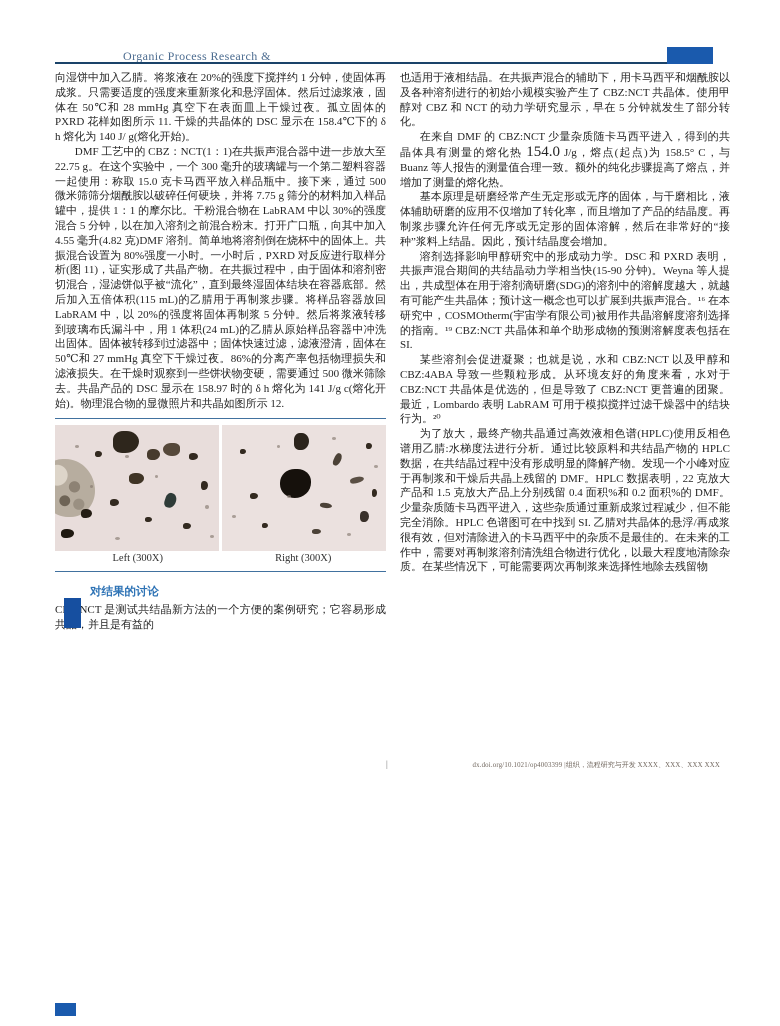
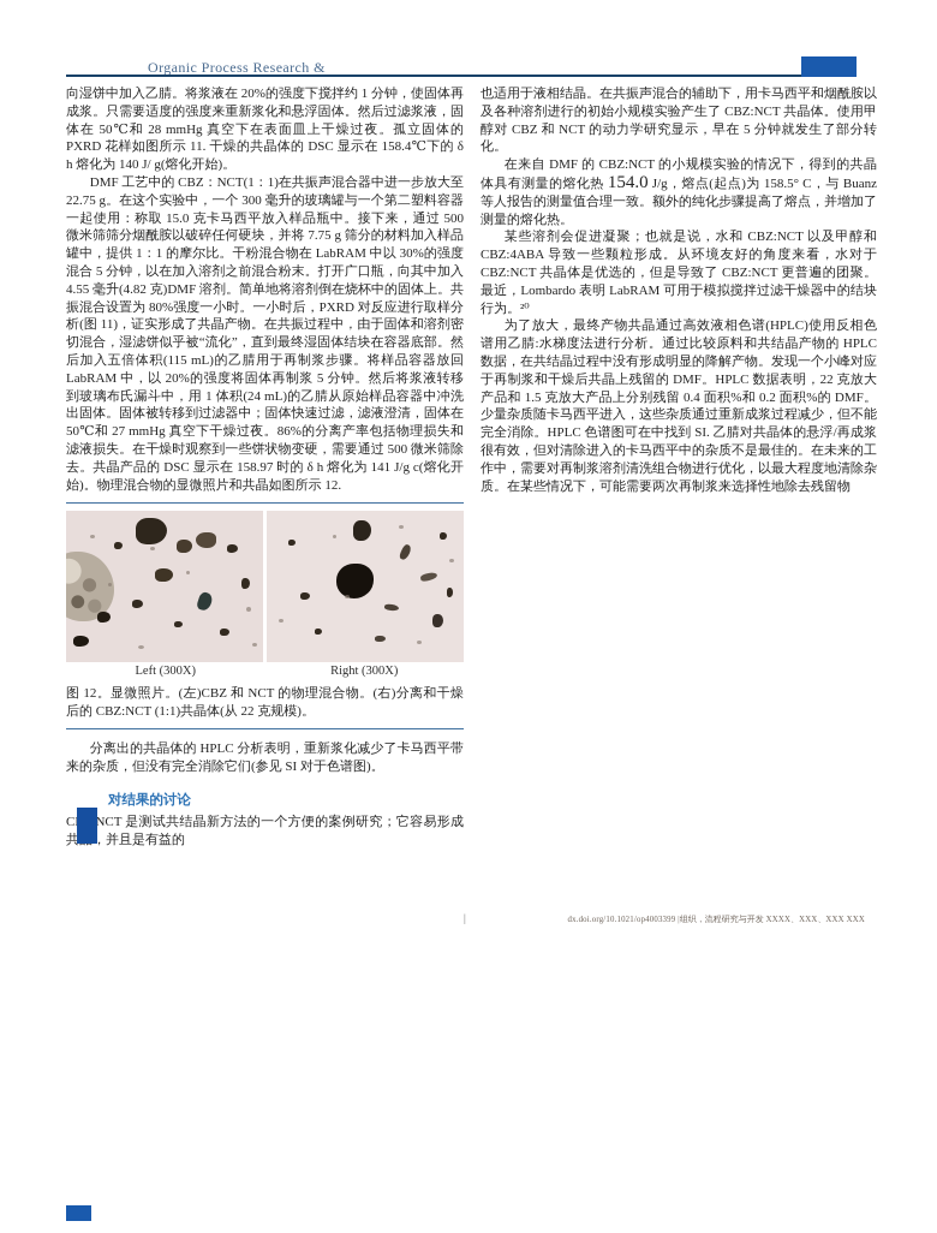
  Organic Process Research &
  向湿饼中加入乙腈。将浆液在 20%的强度下搅拌约 1 分钟，使固体再成浆。只需要适度的强度来重新浆化和悬浮固体。然后过滤浆液，固体在 50℃和 28 mmHg 真空下在表面皿上干燥过夜。孤立固体的 PXRD 花样如图所示 11. 干燥的共晶体的 DSC 显示在 158.4℃下的 δ h 熔化为 140 J/ g(熔化开始)。
  DMF 工艺中的 CBZ：NCT(1：1)在共振声混合器中进一步放大至 22.75 g。在这个实验中，一个 300 毫升的玻璃罐与一个第二塑料容器一起使用：称取 15.0 克卡马西平放入样品瓶中。接下来，通过 500 微米筛筛分烟酰胺以破碎任何硬块，并将 7.75 g 筛分的材料加入样品罐中，提供 1：1 的摩尔比。干粉混合物在 LabRAM 中以 30%的强度混合 5 分钟，以在加入溶剂之前混合粉末。打开广口瓶，向其中加入 4.55 毫升(4.82 克)DMF 溶剂。简单地将溶剂倒在烧杯中的固体上。共振混合设置为 80%强度一小时。一小时后，PXRD 对反应进行取样分析(图 11)，证实形成了共晶产物。在共振过程中，由于固体和溶剂密切混合，湿滤饼似乎被“流化”，直到最终湿固体结块在容器底部。然后加入五倍体积(115 mL)的乙腈用于再制浆步骤。将样品容器放回 LabRAM 中，以 20%的强度将固体再制浆 5 分钟。然后将浆液转移到玻璃布氏漏斗中，用 1 体积(24 mL)的乙腈从原始样品容器中冲洗出固体。固体被转移到过滤器中；固体快速过滤，滤液澄清，固体在 50℃和 27 mmHg 真空下干燥过夜。86%的分离产率包括物理损失和滤液损失。在干燥时观察到一些饼状物变硬，需要通过 500 微米筛除去。共晶产品的 DSC 显示在 158.97 时的 δ h 熔化为 141 J/g c(熔化开始)。物理混合物的显微照片和共晶如图所示 12.
  Left (300X)
  Right (300X)
+ 图 12。显微照片。(左)CBZ 和 NCT 的物理混合物。(右)分离和干燥后的 CBZ:NCT (1:1)共晶体(从 22 克规模)。
+ 分离出的共晶体的 HPLC 分析表明，重新浆化减少了卡马西平带来的杂质，但没有完全消除它们(参见 SI 对于色谱图)。
  对结果的讨论
  CNCT 是测试共结晶新方法的一个方便的案例研究；它容易形成共，并且是有益的
  也适用于液相结晶。在共振声混合的辅助下，用卡马西平和烟酰胺以及各种溶剂进行的初始小规模实验产生了 CBZ:NCT 共晶体。使用甲醇对 CBZ 和 NCT 的动力学研究显示，早在 5 分钟就发生了部分转化。
- 在来自 DMF 的 CBZ:NCT 少量杂质随卡马西平进入，得到的共晶体具有测量的熔化热 154.0 J/g，熔点(起点)为 158.5° C，与 Buanz 等人报告的测量值合理一致。额外的纯化步骤提高了熔点，并增加了测量的熔化热。
+ 在来自 DMF 的 CBZ:NCT 的小规模实验的情况下，得到的共晶体具有测量的熔化热 154.0 J/g，熔点(起点)为 158.5° C，与 Buanz 等人报告的测量值合理一致。额外的纯化步骤提高了熔点，并增加了测量的熔化热。
- 基本原理是研磨经常产生无定形或无序的固体，与干磨相比，液体辅助研磨的应用不仅增加了转化率，而且增加了产品的结晶度。再制浆步骤允许任何无序或无定形的固体溶解，然后在非常好的“接种”浆料上结晶。因此，预计结晶度会增加。
- 溶剂选择影响甲醇研究中的形成动力学。DSC 和 PXRD 表明，共振声混合期间的共结晶动力学相当快(15-90 分钟)。Weyna 等人提出，共成型体在用于溶剂滴研磨(SDG)的溶剂中的溶解度越大，就越有可能产生共晶体；预计这一概念也可以扩展到共振声混合。¹⁶ 在本研究中，COSMOtherm(宇宙学有限公司)被用作共晶溶解度溶剂选择的指南。¹⁹ CBZ:NCT 共晶体和单个助形成物的预测溶解度表包括在 SI.
  某些溶剂会促进凝聚；也就是说，水和 CBZ:NCT 以及甲醇和 CBZ:4ABA 导致一些颗粒形成。从环境友好的角度来看，水对于 CBZ:NCT 共晶体是优选的，但是导致了 CBZ:NCT 更普遍的团聚。最近，Lombardo 表明 LabRAM 可用于模拟搅拌过滤干燥器中的结块行为。²⁰
  为了放大，最终产物共晶通过高效液相色谱(HPLC)使用反相色谱用乙腈:水梯度法进行分析。通过比较原料和共结晶产物的 HPLC 数据，在共结晶过程中没有形成明显的降解产物。发现一个小峰对应于再制浆和干燥后共晶上残留的 DMF。HPLC 数据表明，22 克放大产品和 1.5 克放大产品上分别残留 0.4 面积%和 0.2 面积%的 DMF。少量杂质随卡马西平进入，这些杂质通过重新成浆过程减少，但不能完全消除。HPLC 色谱图可在中找到 SI. 乙腈对共晶体的悬浮/再成浆很有效，但对清除进入的卡马西平中的杂质不是最佳的。在未来的工作中，需要对再制浆溶剂清洗组合物进行优化，以最大程度地清除杂质。在某些情况下，可能需要两次再制浆来选择性地除去残留物
  |
